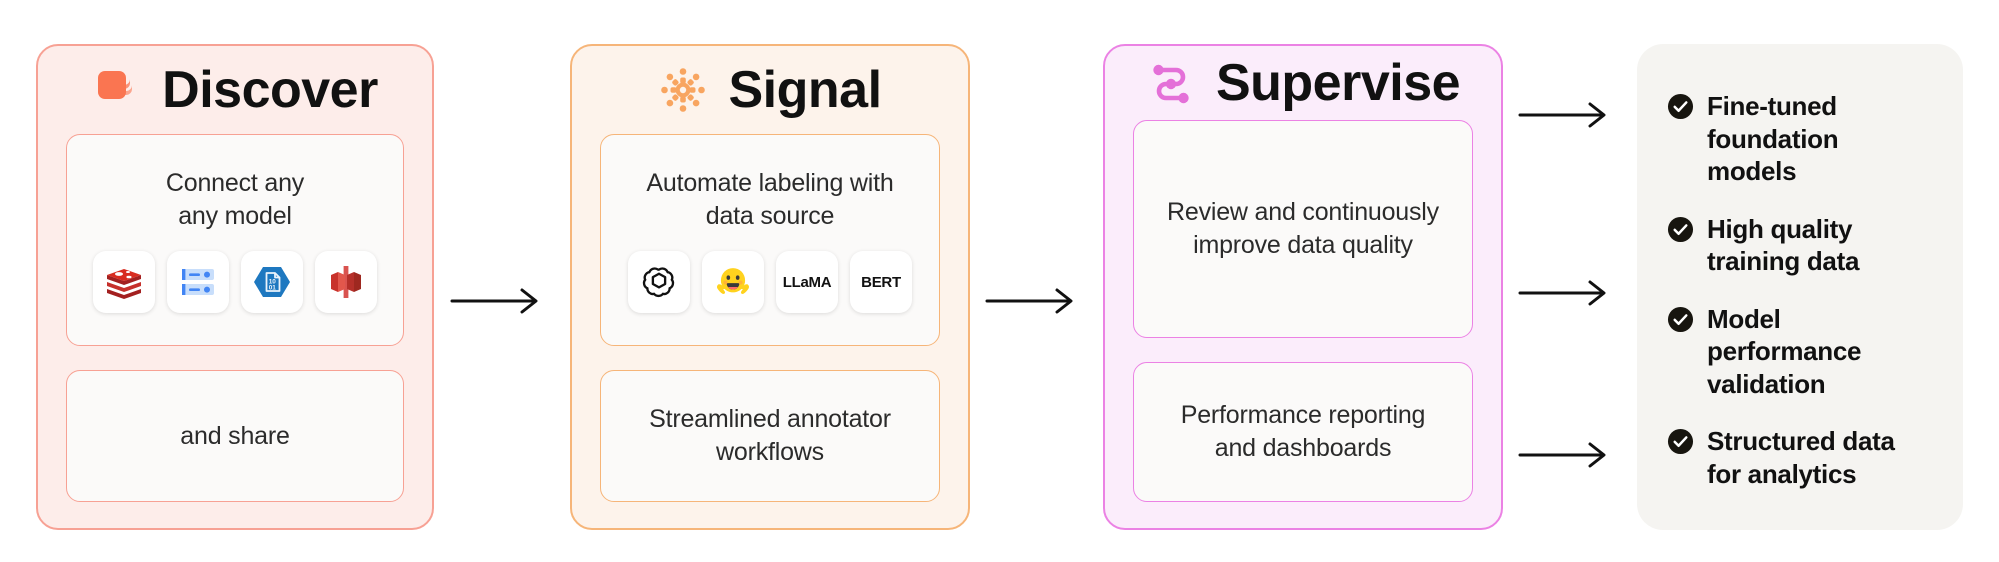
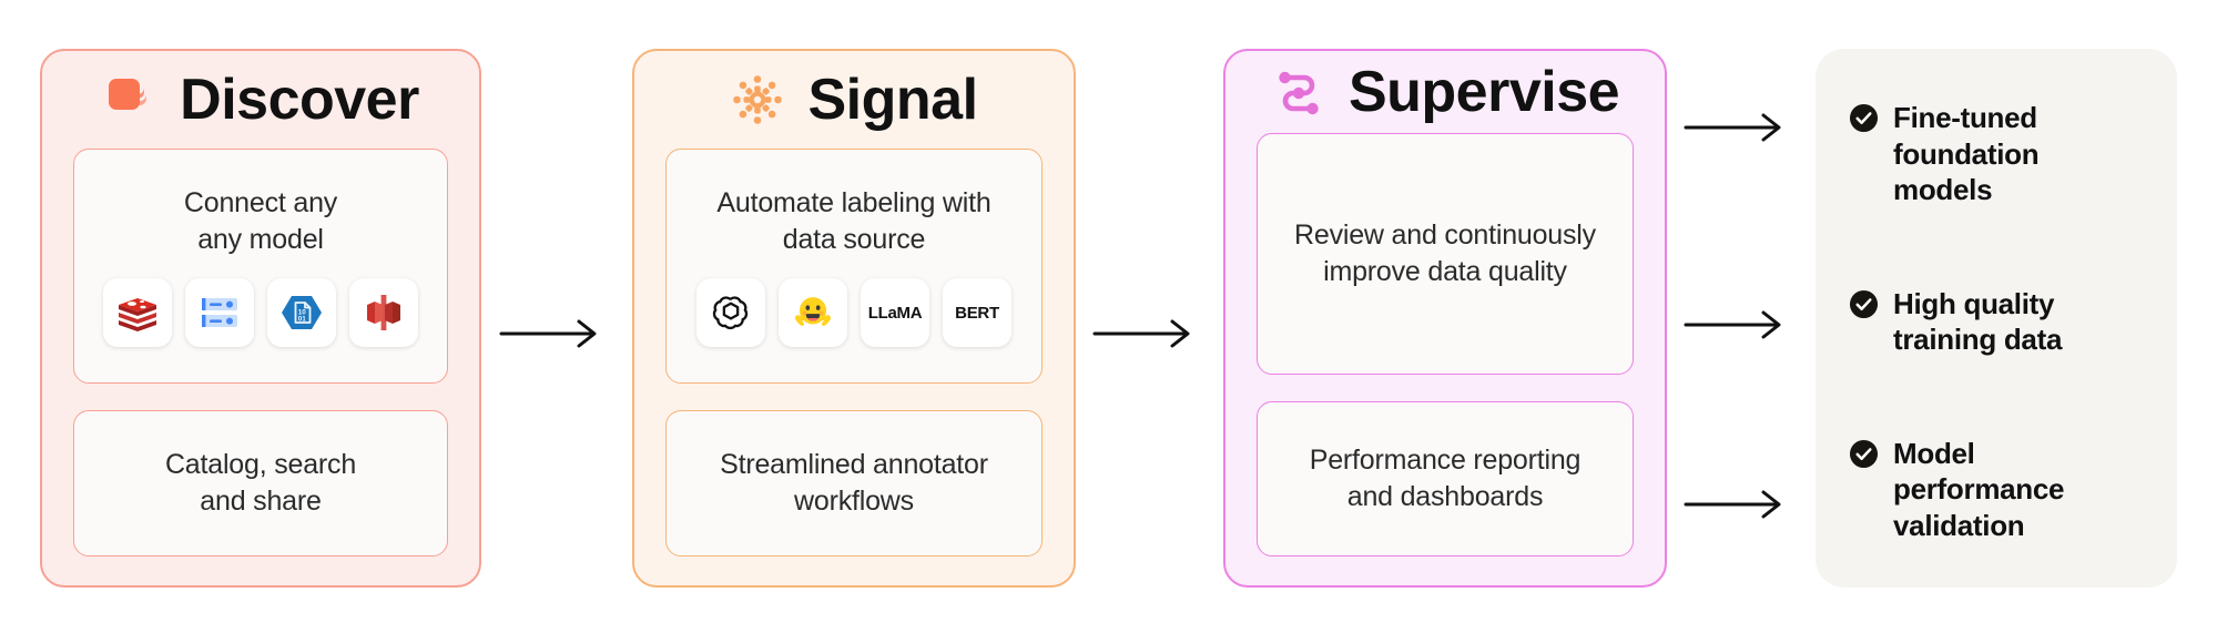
  Discover
  Connect any
  any model
+ Catalog, search
  and share
  Signal
  Automate labeling with
  data source
  LLaMA
  BERT
  Streamlined annotator
  workflows
  Supervise
  Review and continuously
  improve data quality
  Performance reporting
  and dashboards
  Fine-tuned
  foundation models
  High quality
  training data
  Model performance
  validation
- Structured data
- for analytics
